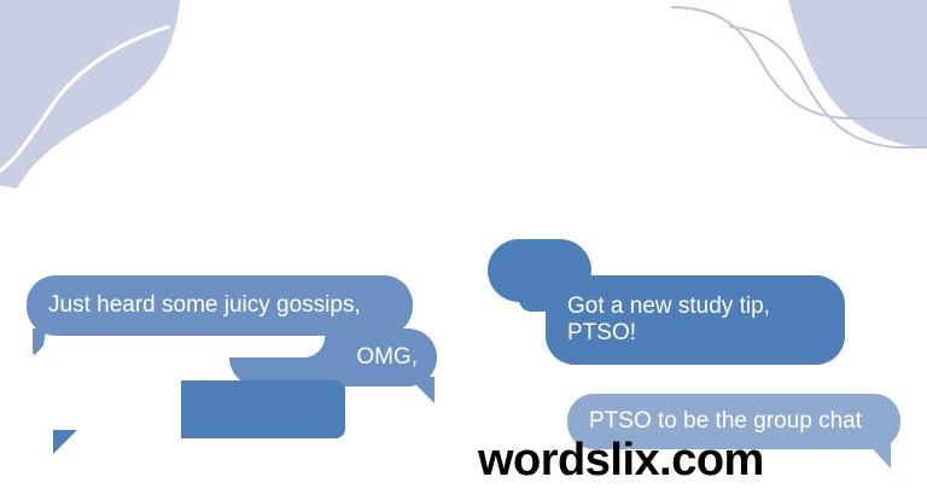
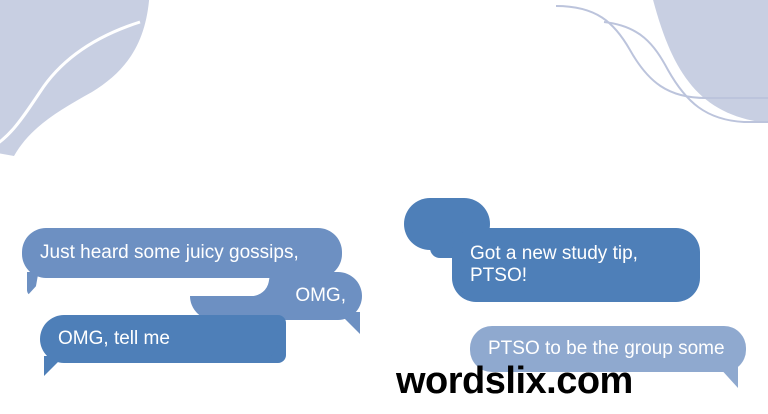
  OMG,
  Just heard some juicy gossips,
+ OMG, tell me
  Got a new study tip,
  PTSO!
- PTSO to be the group chat
+ PTSO to be the group some
  wordslix.com
